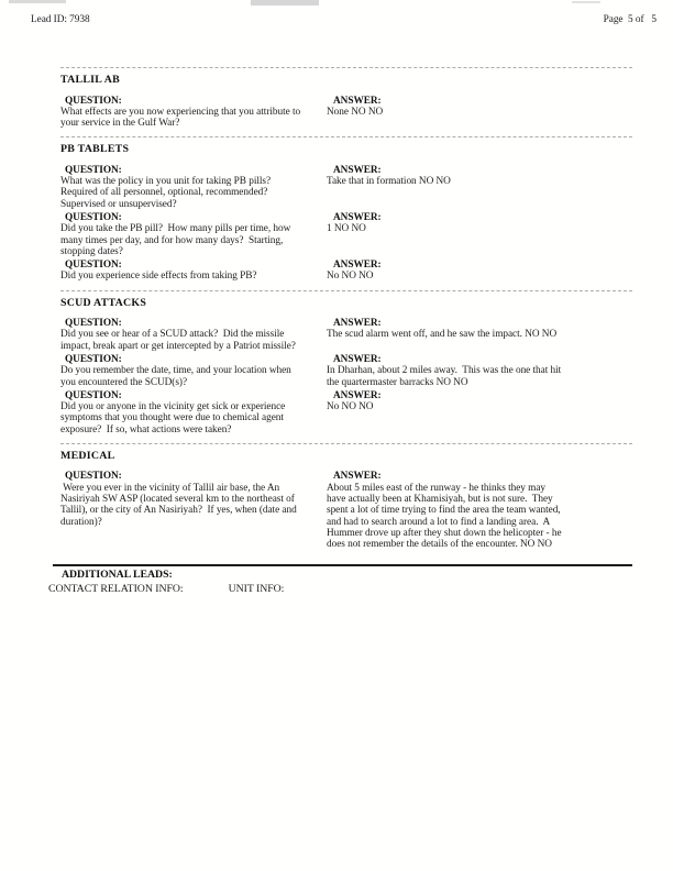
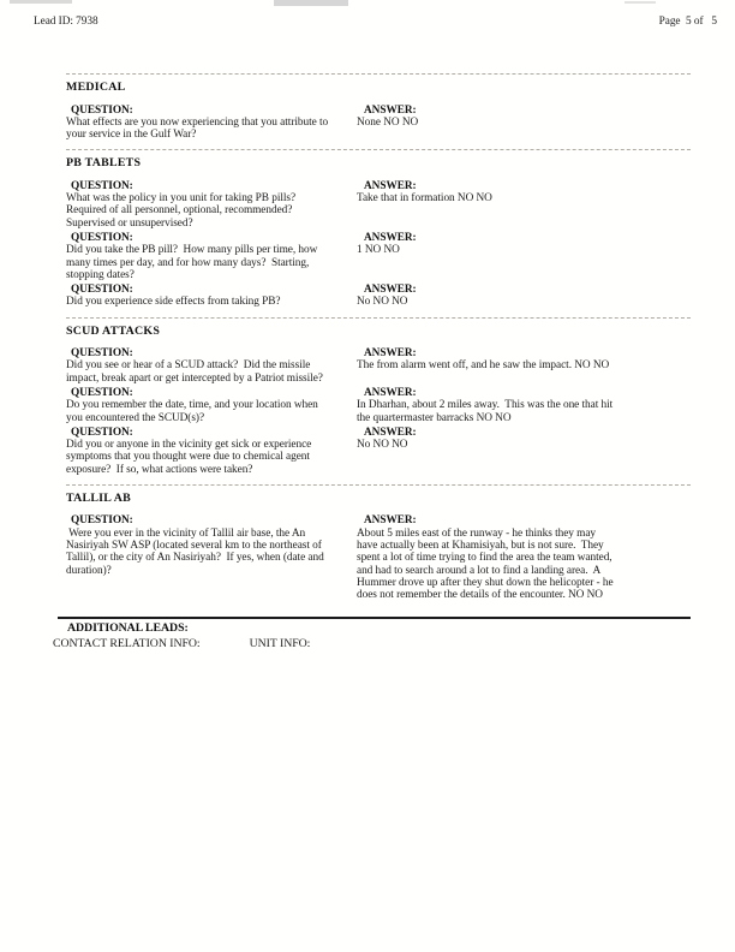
  Lead ID: 7938
  Page 5 of 5
- TALLIL AB
+ MEDICAL
  QUESTION:
  What effects are you now experiencing that you attribute to
  your service in the Gulf War?
  ANSWER:
  None NO NO
  PB TABLETS
  QUESTION:
  What was the policy in you unit for taking PB pills?
  Required of all personnel, optional, recommended?
  Supervised or unsupervised?
  ANSWER:
  Take that in formation NO NO
  QUESTION:
  Did you take the PB pill? How many pills per time, how
  many times per day, and for how many days? Starting,
  stopping dates?
  ANSWER:
  1 NO NO
  QUESTION:
  Did you experience side effects from taking PB?
  ANSWER:
  No NO NO
  SCUD ATTACKS
  QUESTION:
  Did you see or hear of a SCUD attack? Did the missile
  impact, break apart or get intercepted by a Patriot missile?
  ANSWER:
- The scud alarm went off, and he saw the impact. NO NO
+ The from alarm went off, and he saw the impact. NO NO
  QUESTION:
  Do you remember the date, time, and your location when
  you encountered the SCUD(s)?
  ANSWER:
  In Dharhan, about 2 miles away. This was the one that hit
  the quartermaster barracks NO NO
  QUESTION:
  Did you or anyone in the vicinity get sick or experience
  symptoms that you thought were due to chemical agent
  exposure? If so, what actions were taken?
  ANSWER:
  No NO NO
- MEDICAL
+ TALLIL AB
  QUESTION:
  Were you ever in the vicinity of Tallil air base, the An
  Nasiriyah SW ASP (located several km to the northeast of
  Tallil), or the city of An Nasiriyah? If yes, when (date and
  duration)?
  ANSWER:
  About 5 miles east of the runway - he thinks they may
  have actually been at Khamisiyah, but is not sure. They
  spent a lot of time trying to find the area the team wanted,
  and had to search around a lot to find a landing area. A
  Hummer drove up after they shut down the helicopter - he
  does not remember the details of the encounter. NO NO
  ADDITIONAL LEADS:
  CONTACT RELATION INFO:
  UNIT INFO:
